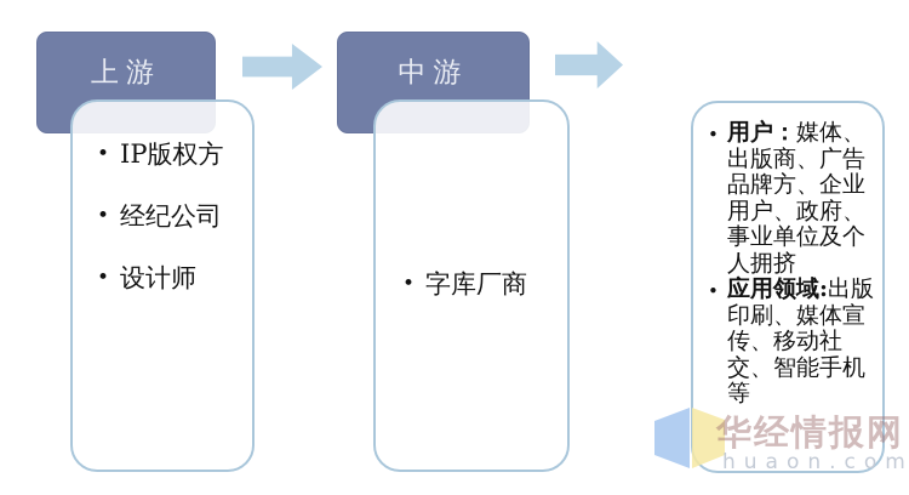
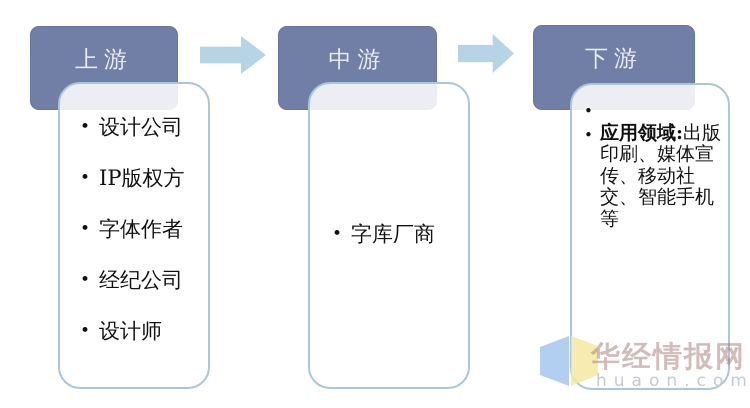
  上游
  中游
+ 下游
+ • 设计公司
  • IP版权方
+ • 字体作者
  • 经纪公司
  • 设计师
  • 字库厂商
  •
- 用户：媒体、出版商、广告品牌方、企业用户、政府、事业单位及个人拥挤
  •
  应用领域:出版印刷、媒体宣传、移动社交、智能手机等
  华经情报网
  huaon.com
